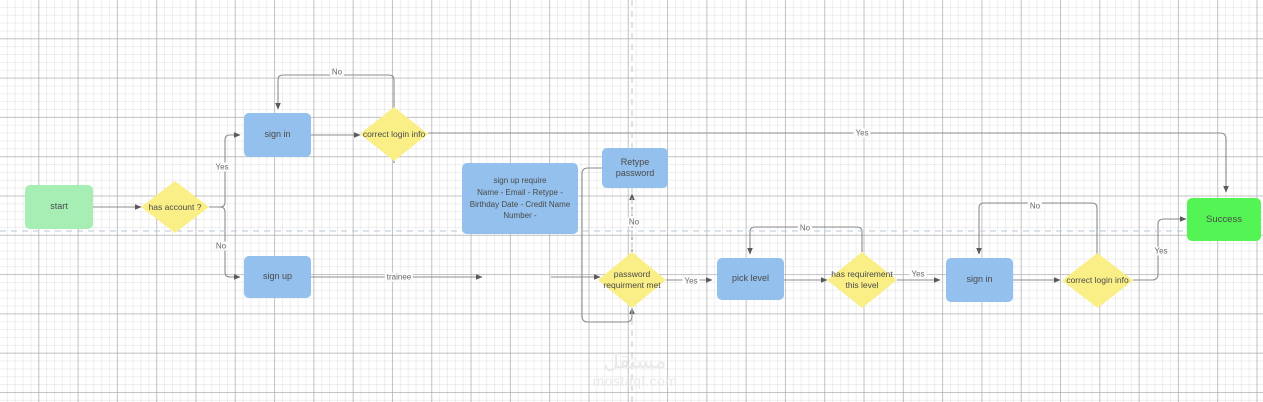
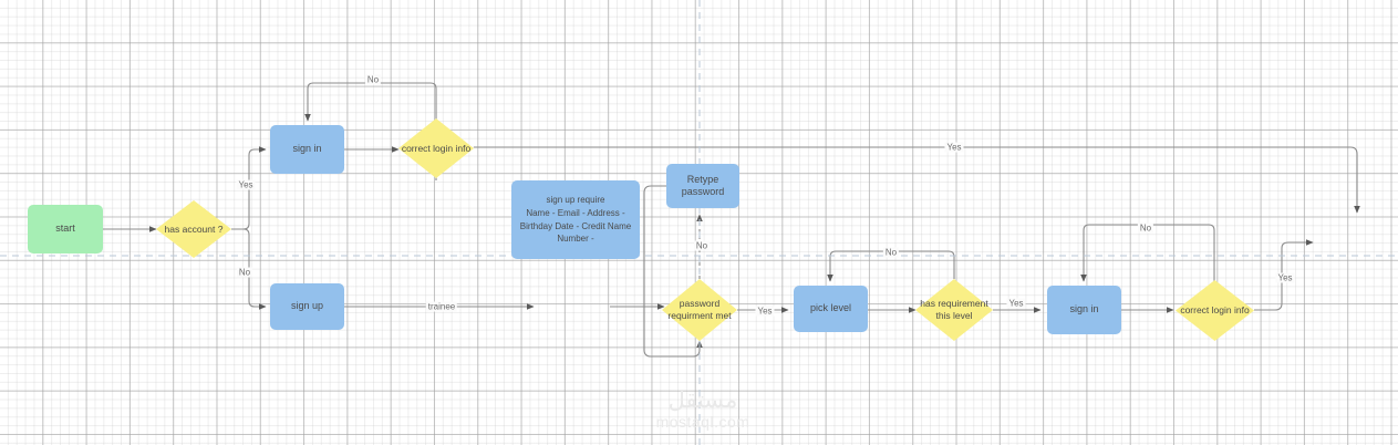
  start
  has account ?
  sign in
  correct login info
  sign up
  sign up require
- Name - Email - Retype -
+ Name - Email - Address -
  Birthday Date - Credit Name
  Number -
  Retype password
  password
  requirment met
  pick level
  has requirement
  this level
  sign in
  correct login info
- Success
  Yes
  No
  No
  Yes
  trainee
  No
  Yes
  No
  Yes
  No
  Yes
  مستقل
  mostaql.com
